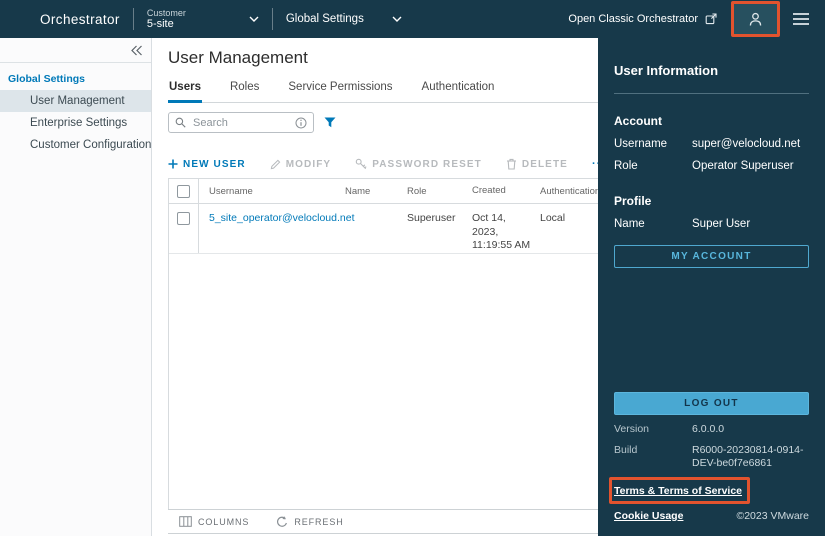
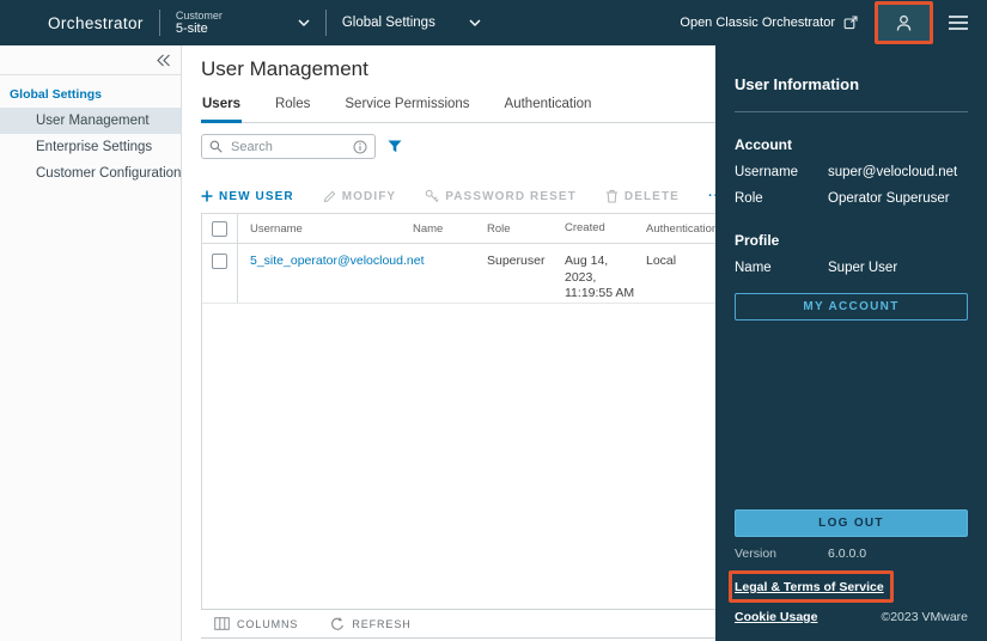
  Orchestrator
  Customer
  5-site
  Global Settings
  Open Classic Orchestrator
  Global Settings
  User Management
  Enterprise Settings
  Customer Configuration
  User Management
  Users
  Roles
  Service Permissions
  Authentication
  Search
  NEW USER
  MODIFY
  PASSWORD RESET
  DELETE
  Username
  Name
  Role
  Created
  Authenticatio
  5_site_operator@velocloud.net
  Superuser
- Oct 14, 2023, 11:19:55 AM
+ Aug 14, 2023, 11:19:55 AM
  Local
  COLUMNS
  REFRESH
  User Information
  Account
  Username
  super@velocloud.net
  Role
  Operator Superuser
  Profile
  Name
  Super User
  MY ACCOUNT
  LOG OUT
  Version
  6.0.0.0
- Build
- R6000-20230814-0914-DEV-be0f7e6861
- Terms & Terms of Service
+ Legal & Terms of Service
  Cookie Usage
  ©2023 VMware
